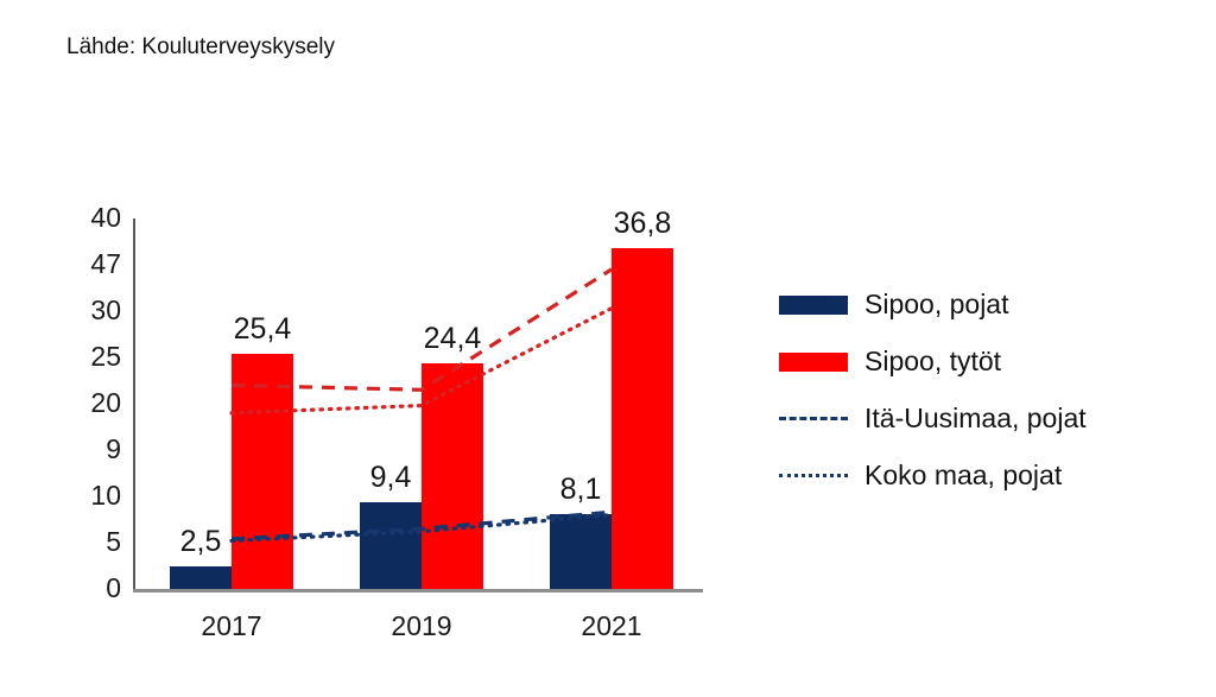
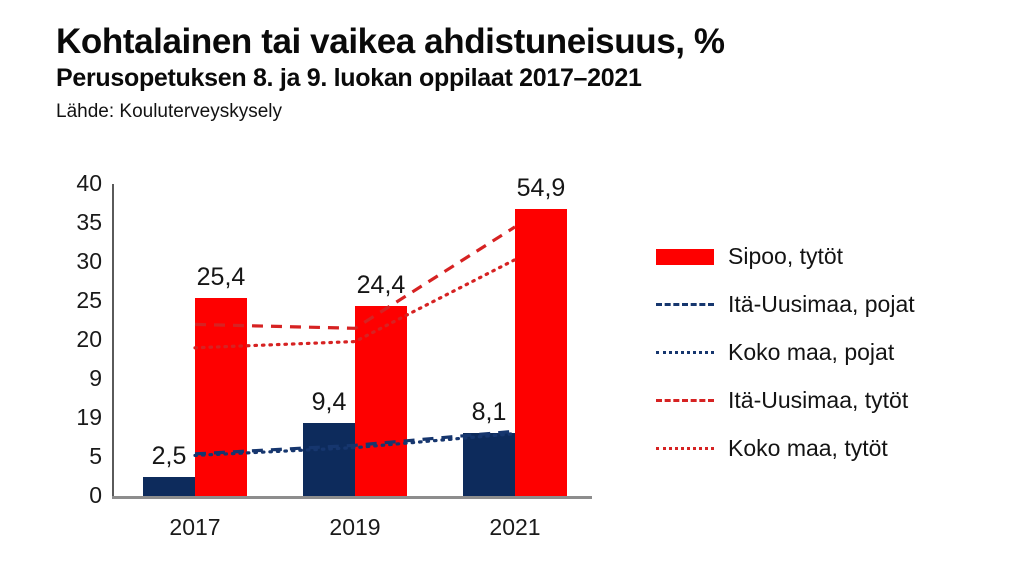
+ Kohtalainen tai vaikea ahdistuneisuus, %
+ Perusopetuksen 8. ja 9. luokan oppilaat 2017–2021
  Lähde: Kouluterveyskysely
  0
  5
- 10
+ 19
  9
  20
  25
  30
- 47
+ 35
  40
  2017
  2019
  2021
  2,5
  9,4
  8,1
  25,4
  24,4
- 36,8
+ 54,9
- Sipoo, pojat
  Sipoo, tytöt
  Itä-Uusimaa, pojat
  Koko maa, pojat
+ Itä-Uusimaa, tytöt
+ Koko maa, tytöt
